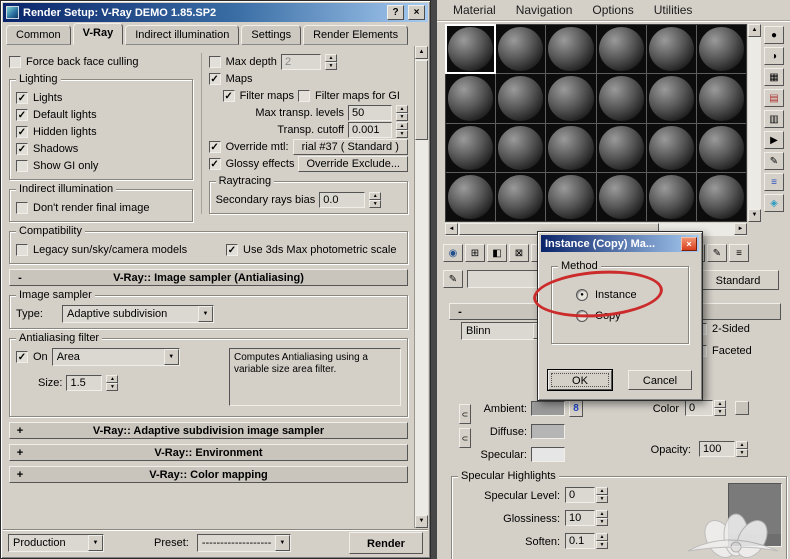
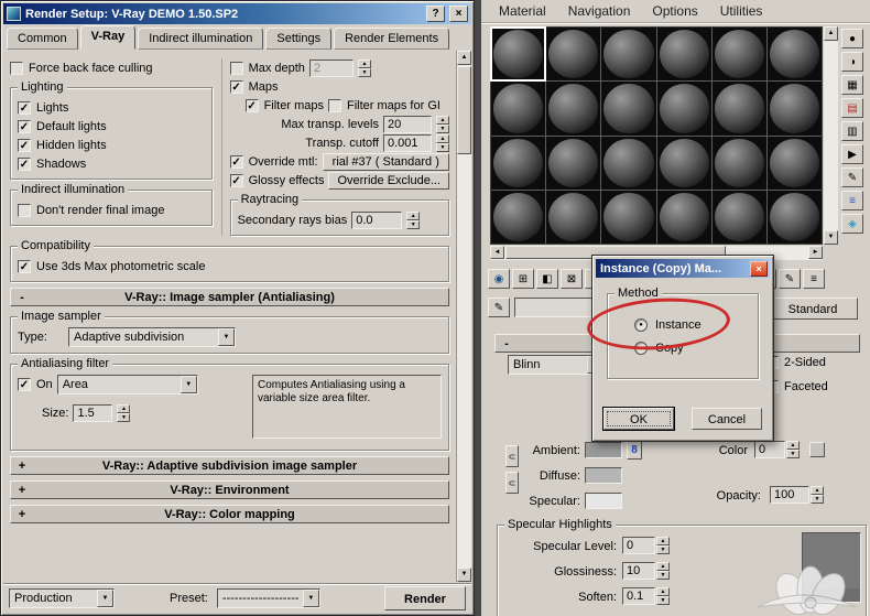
- Render Setup: V-Ray DEMO 1.85.SP2
+ Render Setup: V-Ray DEMO 1.50.SP2
  ?
  ×
  Common
  V-Ray
  Indirect illumination
  Settings
  Render Elements
  Force back face culling
  Lighting
  ✓
  Lights
  ✓
  Default lights
  ✓
  Hidden lights
  ✓
  Shadows
- Show GI only
  Indirect illumination
  Don't render final image
  Max depth
  2
  ✓
  Maps
  ✓
  Filter maps
  Filter maps for GI
  Max transp. levels
- 50
+ 20
  Transp. cutoff
  0.001
  ✓
  Override mtl:
  rial #37 ( Standard )
  ✓
  Glossy effects
  Override Exclude...
  Raytracing
  Secondary rays bias
  0.0
  Compatibility
- Legacy sun/sky/camera models
  ✓
  Use 3ds Max photometric scale
  -
  V-Ray:: Image sampler (Antialiasing)
  Image sampler
  Type:
  Adaptive subdivision
  Antialiasing filter
  ✓
  On
  Area
  Size:
  1.5
  Computes Antialiasing using a variable size area filter.
  +
  V-Ray:: Adaptive subdivision image sampler
  +
  V-Ray:: Environment
  +
  V-Ray:: Color mapping
  Production
  Preset:
  -------------------
  Render
  Material
  Navigation
  Options
  Utilities
  ●
  ◑
  ▦
  ▤
  ▥
  ▶
  ✎
  ≡
  ◈
  ◉
  ⊞
  ◧
  ⊠
  ✎
  ≡
  ✎
  Standard
  -
  Blinn
  2-Sided
  Faceted
  ⊂
  ⊂
  Ambient:
  8
  Diffuse:
  Specular:
  Color
  0
  Opacity:
  100
  Specular Highlights
  Specular Level:
  0
  Glossiness:
  10
  Soften:
  0.1
  Instance (Copy) Ma...
  ×
  Method
  Instance
  Copy
  OK
  Cancel
